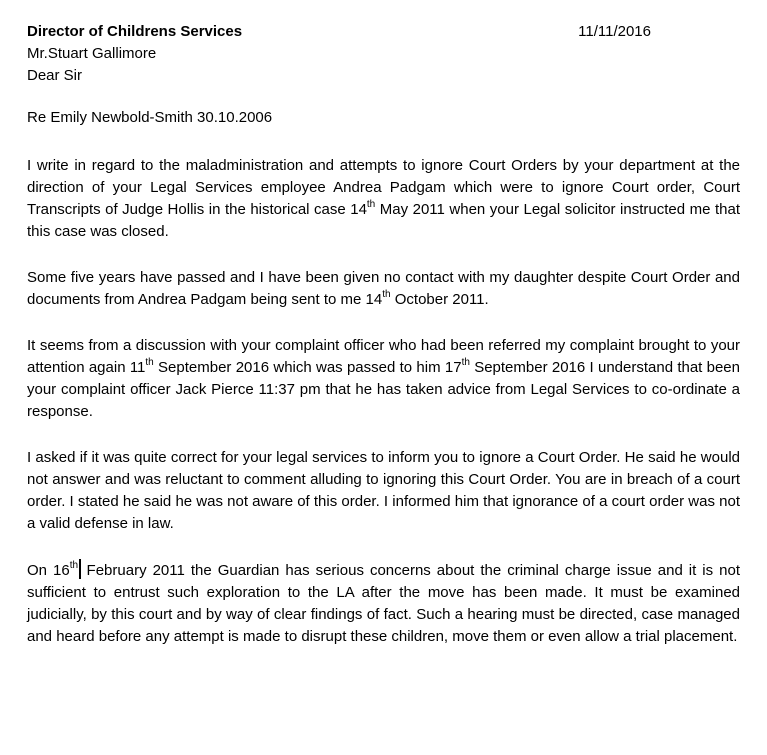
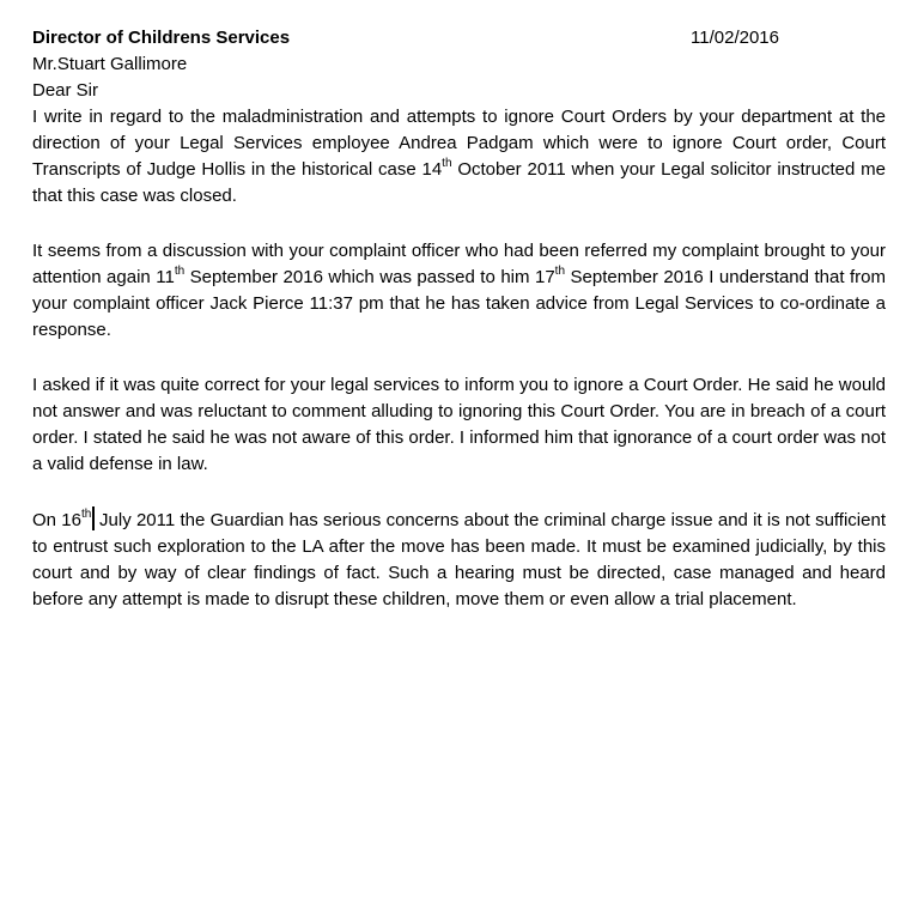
  Director of Childrens Services
- 11/11/2016
+ 11/02/2016
  Mr.Stuart Gallimore
  Dear Sir
- Re Emily Newbold-Smith 30.10.2006
- I write in regard to the maladministration and attempts to ignore Court Orders by your department at the direction of your Legal Services employee Andrea Padgam which were to ignore Court order, Court Transcripts of Judge Hollis in the historical case 14th May 2011 when your Legal solicitor instructed me that this case was closed.
+ I write in regard to the maladministration and attempts to ignore Court Orders by your department at the direction of your Legal Services employee Andrea Padgam which were to ignore Court order, Court Transcripts of Judge Hollis in the historical case 14th October 2011 when your Legal solicitor instructed me that this case was closed.
- Some five years have passed and I have been given no contact with my daughter despite Court Order and documents from Andrea Padgam being sent to me 14th October 2011.
- It seems from a discussion with your complaint officer who had been referred my complaint brought to your attention again 11th September 2016 which was passed to him 17th September 2016 I understand that been your complaint officer Jack Pierce 11:37 pm that he has taken advice from Legal Services to co-ordinate a response.
+ It seems from a discussion with your complaint officer who had been referred my complaint brought to your attention again 11th September 2016 which was passed to him 17th September 2016 I understand that from your complaint officer Jack Pierce 11:37 pm that he has taken advice from Legal Services to co-ordinate a response.
  I asked if it was quite correct for your legal services to inform you to ignore a Court Order. He said he would not answer and was reluctant to comment alluding to ignoring this Court Order. You are in breach of a court order. I stated he said he was not aware of this order. I informed him that ignorance of a court order was not a valid defense in law.
- On 16th February 2011 the Guardian has serious concerns about the criminal charge issue and it is not sufficient to entrust such exploration to the LA after the move has been made. It must be examined judicially, by this court and by way of clear findings of fact. Such a hearing must be directed, case managed and heard before any attempt is made to disrupt these children, move them or even allow a trial placement.
+ On 16th July 2011 the Guardian has serious concerns about the criminal charge issue and it is not sufficient to entrust such exploration to the LA after the move has been made. It must be examined judicially, by this court and by way of clear findings of fact. Such a hearing must be directed, case managed and heard before any attempt is made to disrupt these children, move them or even allow a trial placement.
